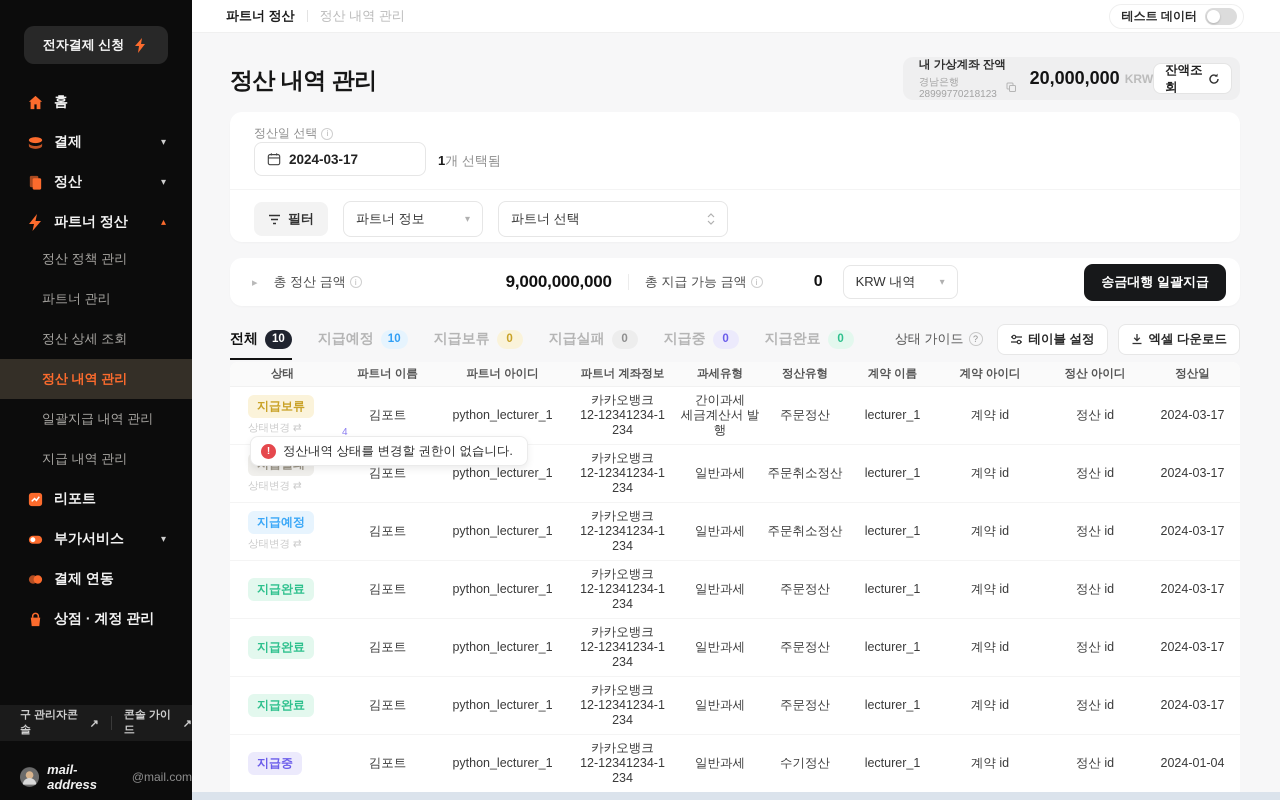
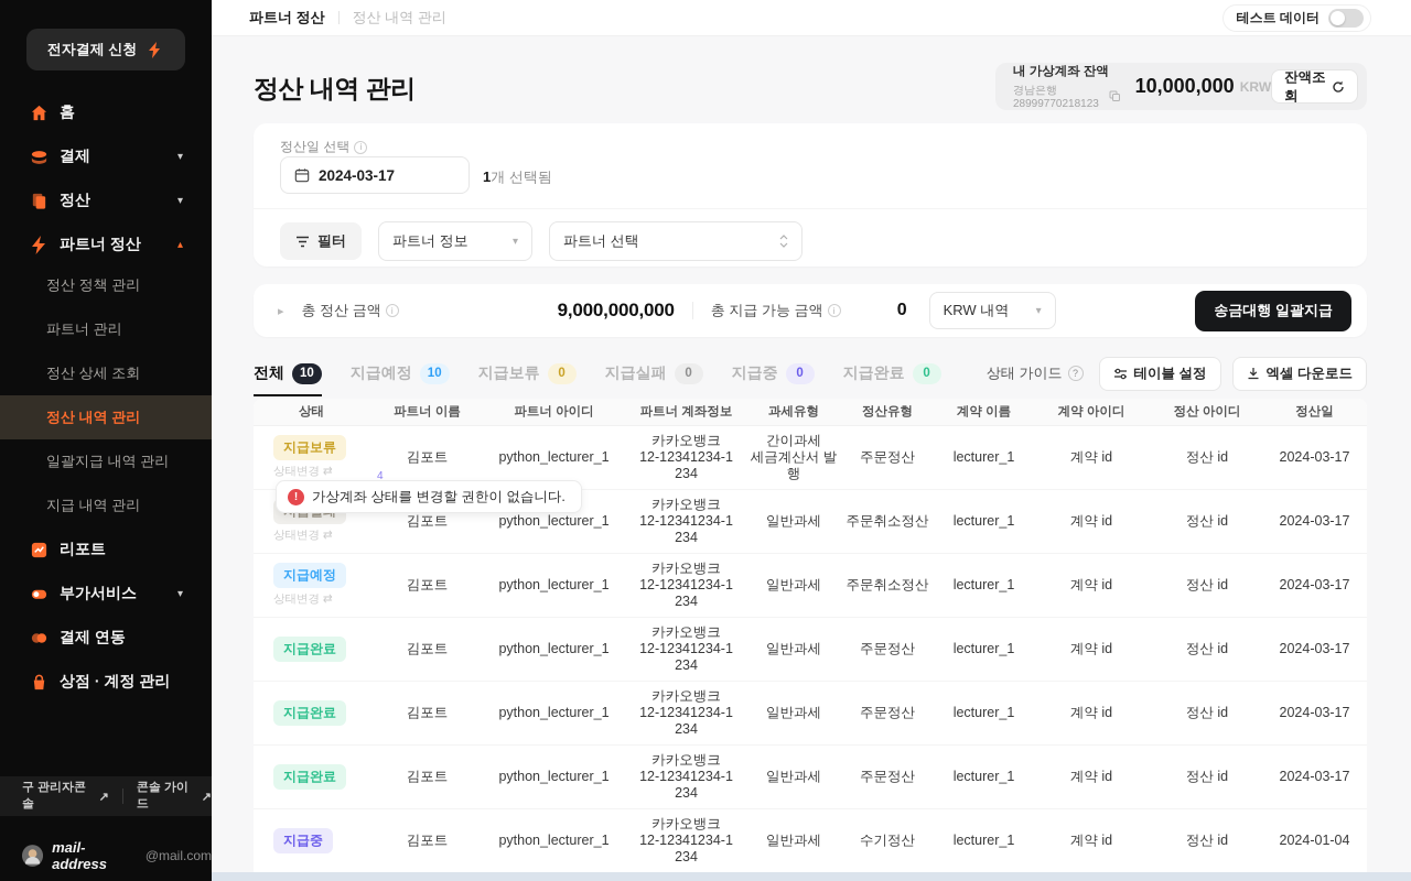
  전자결제 신청
  홈
  결제
  ▾
  정산
  ▾
  파트너 정산
  ▴
  정산 정책 관리
  파트너 관리
  정산 상세 조회
  정산 내역 관리
  일괄지급 내역 관리
  지급 내역 관리
  리포트
  부가서비스
  ▾
  결제 연동
  상점 · 계정 관리
  구 관리자콘솔
  ↗
  콘솔 가이드
  ↗
  mail-address
  @mail.com
  파트너 정산
  정산 내역 관리
  테스트 데이터
  정산 내역 관리
  내 가상계좌 잔액
  경남은행 28999770218123
- 20,000,000
+ 10,000,000
  KRW
  잔액조회
  정산일 선택
  i
  2024-03-17
  1개 선택됨
  필터
  파트너 정보
  ▾
  파트너 선택
  ▸
  총 정산 금액
  i
  9,000,000,000
  총 지급 가능 금액
  i
  0
  KRW 내역
  ▾
  송금대행 일괄지급
  전체
  10
  지급예정
  10
  지급보류
  0
  지급실패
  0
  지급중
  0
  지급완료
  0
  상태 가이드
  ?
  테이블 설정
  엑셀 다운로드
  상태
  파트너 이름
  파트너 아이디
  파트너 계좌정보
  과세유형
  정산유형
  계약 이름
  계약 아이디
  정산 아이디
  정산일
  지급보류
  상태변경 ⇄
  김포트
  python_lecturer_1
  카카오뱅크
  12-12341234-1
  234
  간이과세
  세금계산서 발행
  주문정산
  lecturer_1
  계약 id
  정산 id
  2024-03-17
  상태변경 ⇄
  김포트
  python_lecturer_1
  카카오뱅크
  12-12341234-1
  234
  일반과세
  주문취소정산
  lecturer_1
  계약 id
  정산 id
  2024-03-17
  지급예정
  상태변경 ⇄
  김포트
  python_lecturer_1
  카카오뱅크
  12-12341234-1
  234
  일반과세
  주문취소정산
  lecturer_1
  계약 id
  정산 id
  2024-03-17
  지급완료
  김포트
  python_lecturer_1
  카카오뱅크
  12-12341234-1
  234
  일반과세
  주문정산
  lecturer_1
  계약 id
  정산 id
  2024-03-17
  지급완료
  김포트
  python_lecturer_1
  카카오뱅크
  12-12341234-1
  234
  일반과세
  주문정산
  lecturer_1
  계약 id
  정산 id
  2024-03-17
  지급완료
  김포트
  python_lecturer_1
  카카오뱅크
  12-12341234-1
  234
  일반과세
  주문정산
  lecturer_1
  계약 id
  정산 id
  2024-03-17
  지급중
  김포트
  python_lecturer_1
  카카오뱅크
  12-12341234-1
  234
  일반과세
  수기정산
  lecturer_1
  계약 id
  정산 id
  2024-01-04
  4
  !
- 정산내역 상태를 변경할 권한이 없습니다.
+ 가상계좌 상태를 변경할 권한이 없습니다.
